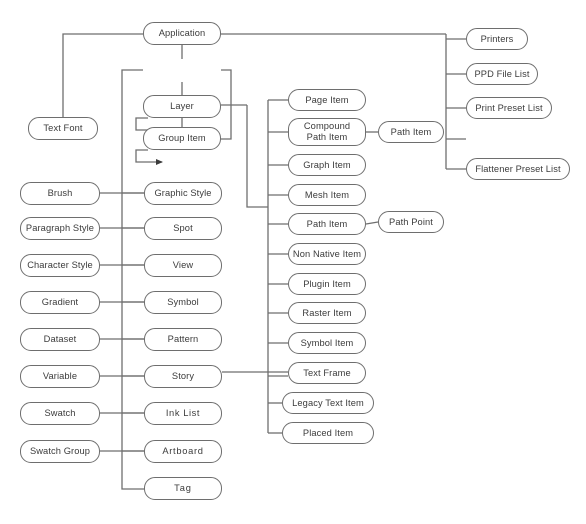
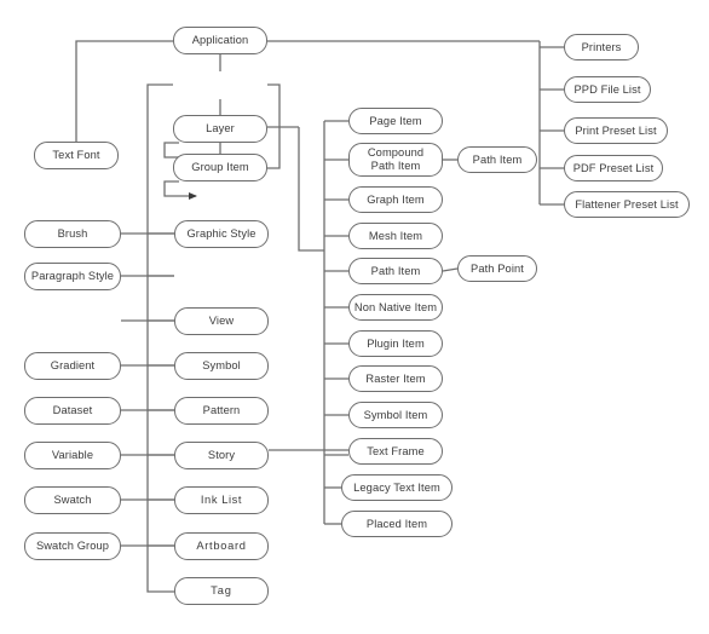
  Application
  Layer
  Group Item
  Text Font
  Brush
  Paragraph Style
- Character Style
  Gradient
  Dataset
  Variable
  Swatch
  Swatch Group
  Graphic Style
- Spot
  View
  Symbol
  Pattern
  Story
  Ink List
  Artboard
  Tag
  Page Item
  Compound
  Path Item
  Graph Item
  Mesh Item
  Path Item
  Non Native Item
  Plugin Item
  Raster Item
  Symbol Item
  Text Frame
  Legacy Text Item
  Placed Item
  Path Item
  Path Point
  Printers
  PPD File List
  Print Preset List
+ PDF Preset List
  Flattener Preset List
